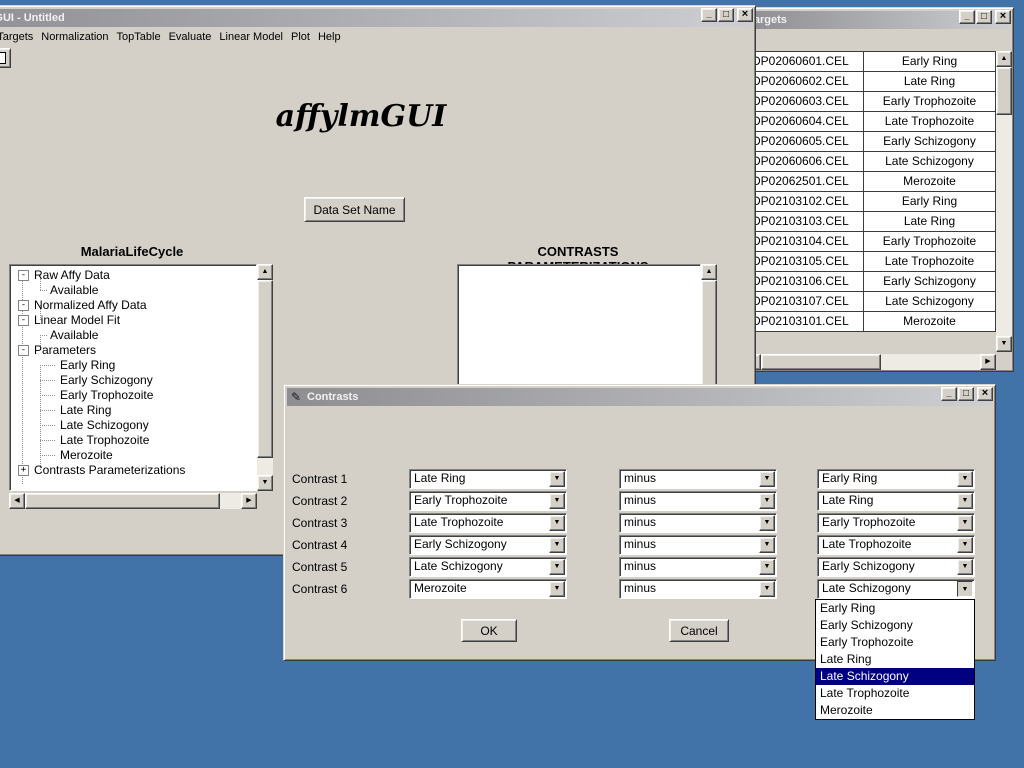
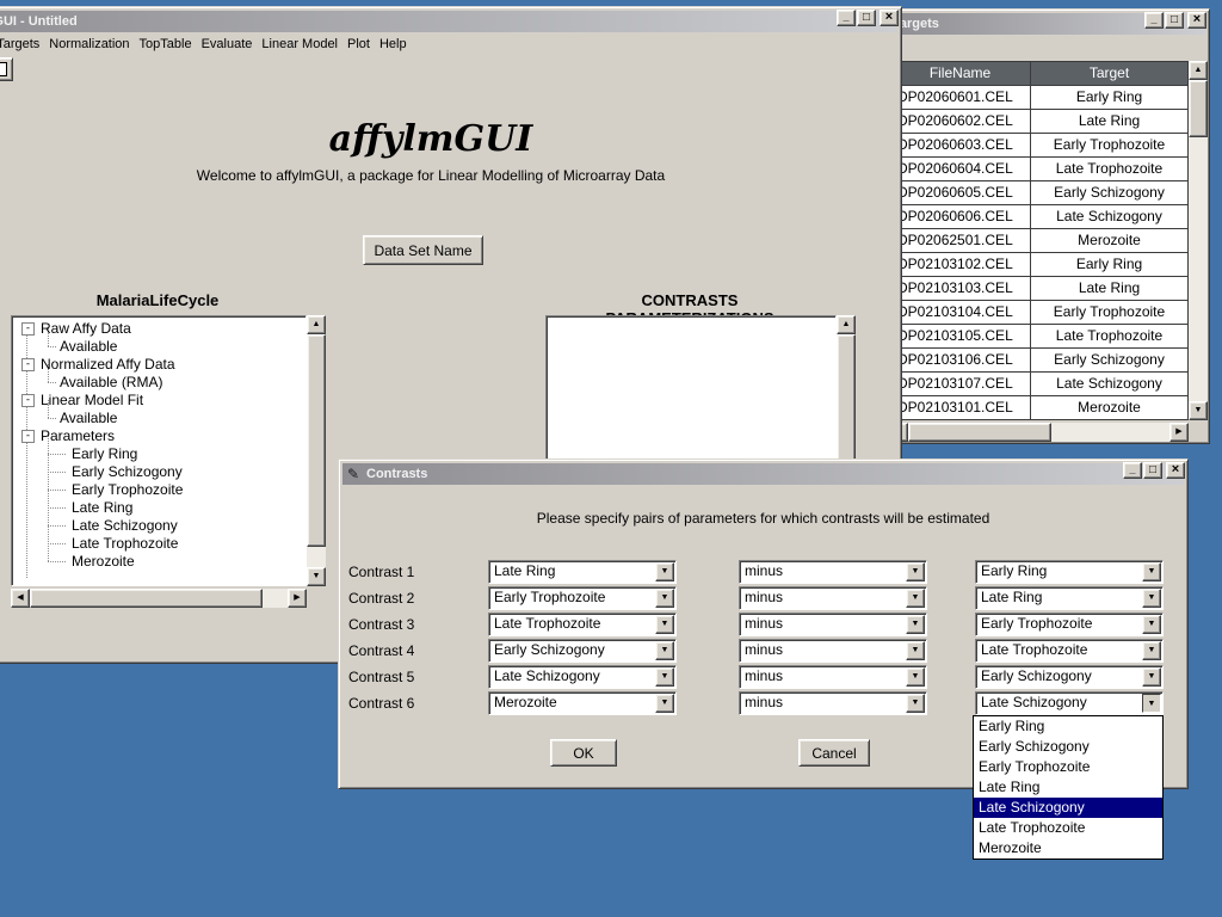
  argets
  _
  □
  ×
+ FileName
+ Target
  DP02060601.CEL
  Early Ring
  DP02060602.CEL
  Late Ring
  DP02060603.CEL
  Early Trophozoite
  DP02060604.CEL
  Late Trophozoite
  DP02060605.CEL
  Early Schizogony
  DP02060606.CEL
  Late Schizogony
  DP02062501.CEL
  Merozoite
  DP02103102.CEL
  Early Ring
  DP02103103.CEL
  Late Ring
  DP02103104.CEL
  Early Trophozoite
  DP02103105.CEL
  Late Trophozoite
  DP02103106.CEL
  Early Schizogony
  DP02103107.CEL
  Late Schizogony
  DP02103101.CEL
  Merozoite
  _
  □
  ×
  Normalization
  TopTable
  Evaluate
  Linear Model
  Plot
  Help
  affylmGUI
+ Welcome to affylmGUI, a package for Linear Modelling of Microarray Data
  Data Set Name
  MalariaLifeCycle
  -
  Raw Affy Data
  Available
  -
  Normalized Affy Data
+ Available (RMA)
  -
  Linear Model Fit
  Available
  -
  Parameters
  Early Ring
  Early Schizogony
  Early Trophozoite
  Late Ring
  Late Schizogony
  Late Trophozoite
  Merozoite
- +
- Contrasts Parameterizations
  ✎
  Contrasts
  _
  □
  ×
+ Please specify pairs of parameters for which contrasts will be estimated
  Contrast 1
  Late Ring
  minus
  Early Ring
  Contrast 2
  Early Trophozoite
  minus
  Late Ring
  Contrast 3
  Late Trophozoite
  minus
  Early Trophozoite
  Contrast 4
  Early Schizogony
  minus
  Late Trophozoite
  Contrast 5
  Late Schizogony
  minus
  Early Schizogony
  Contrast 6
  Merozoite
  minus
  Late Schizogony
  OK
  Cancel
  Early Ring
  Early Schizogony
  Early Trophozoite
  Late Ring
  Late Schizogony
  Late Trophozoite
  Merozoite
